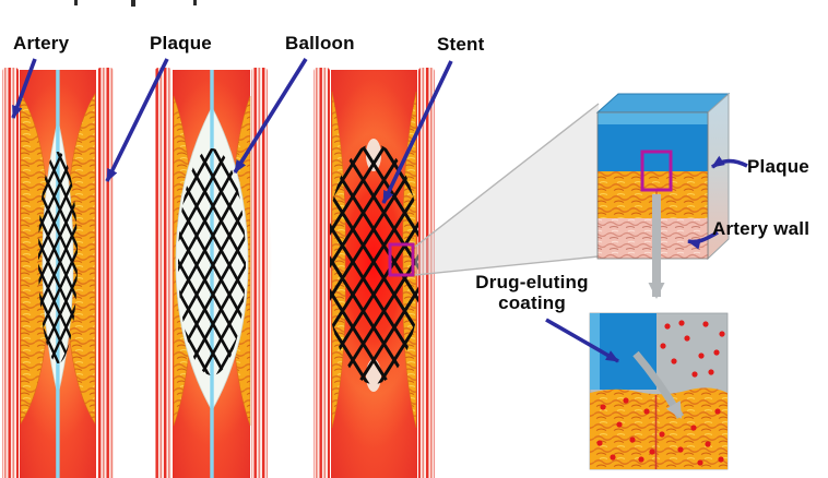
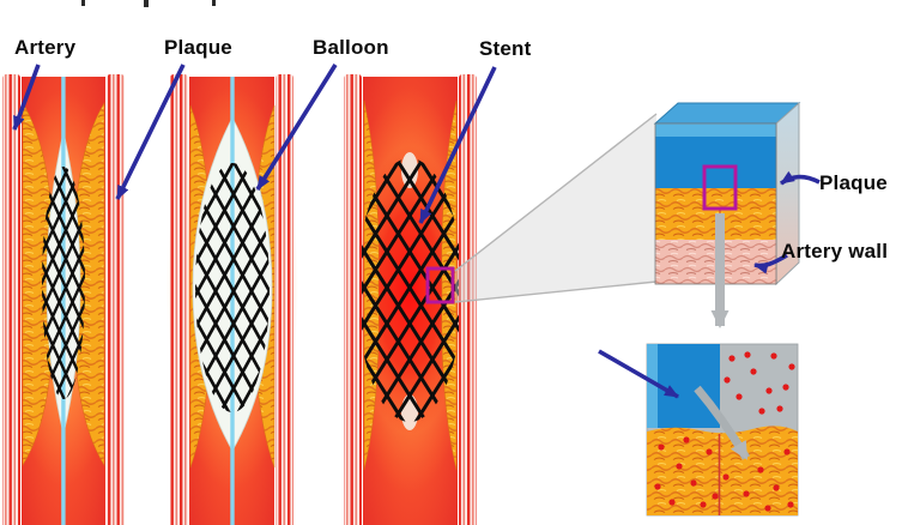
  Artery
  Plaque
  Balloon
  Stent
  Plaque
  Artery wall
- Drug-eluting
- coating
